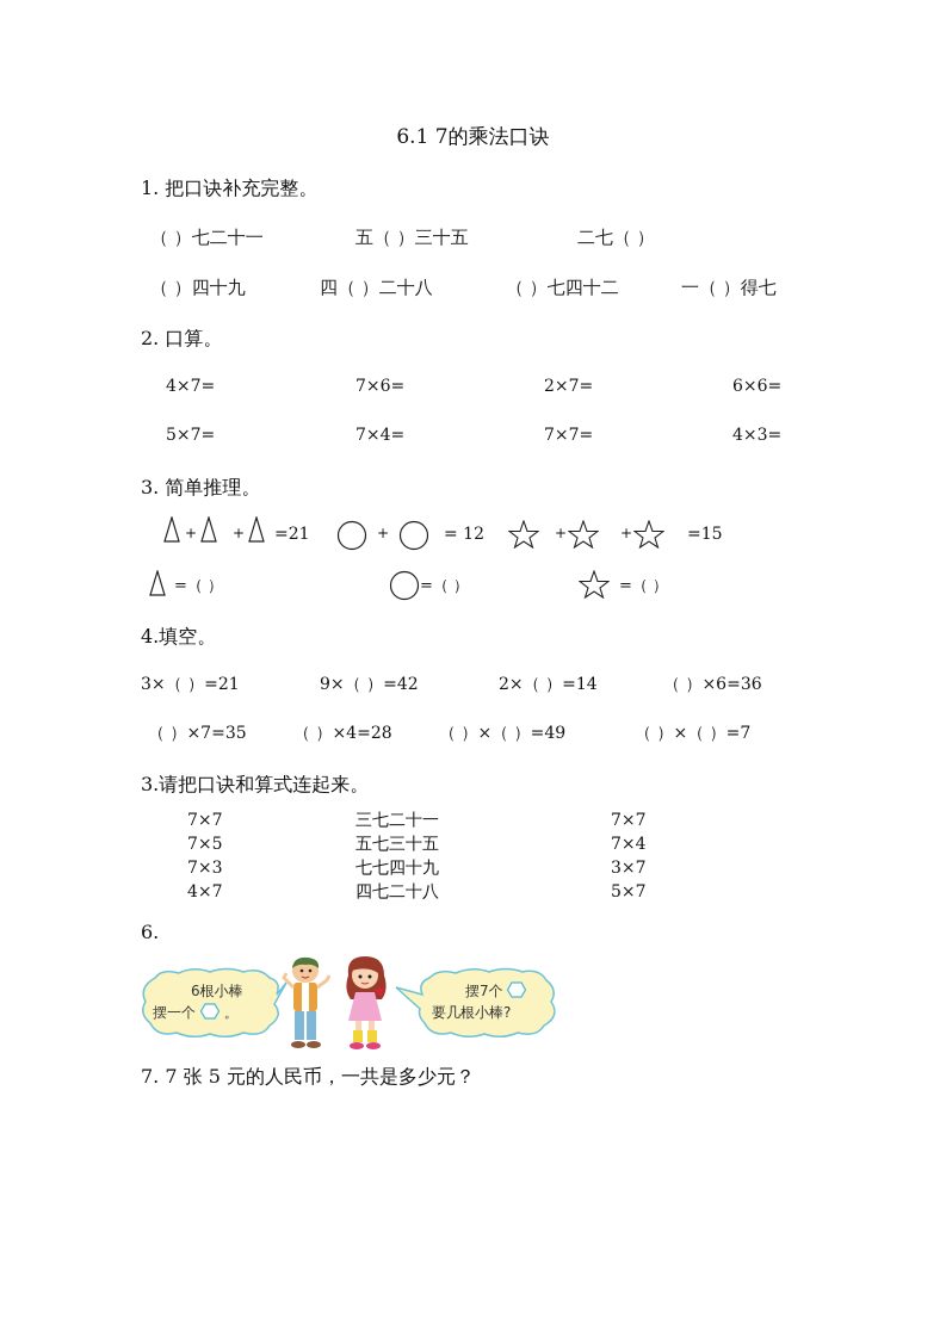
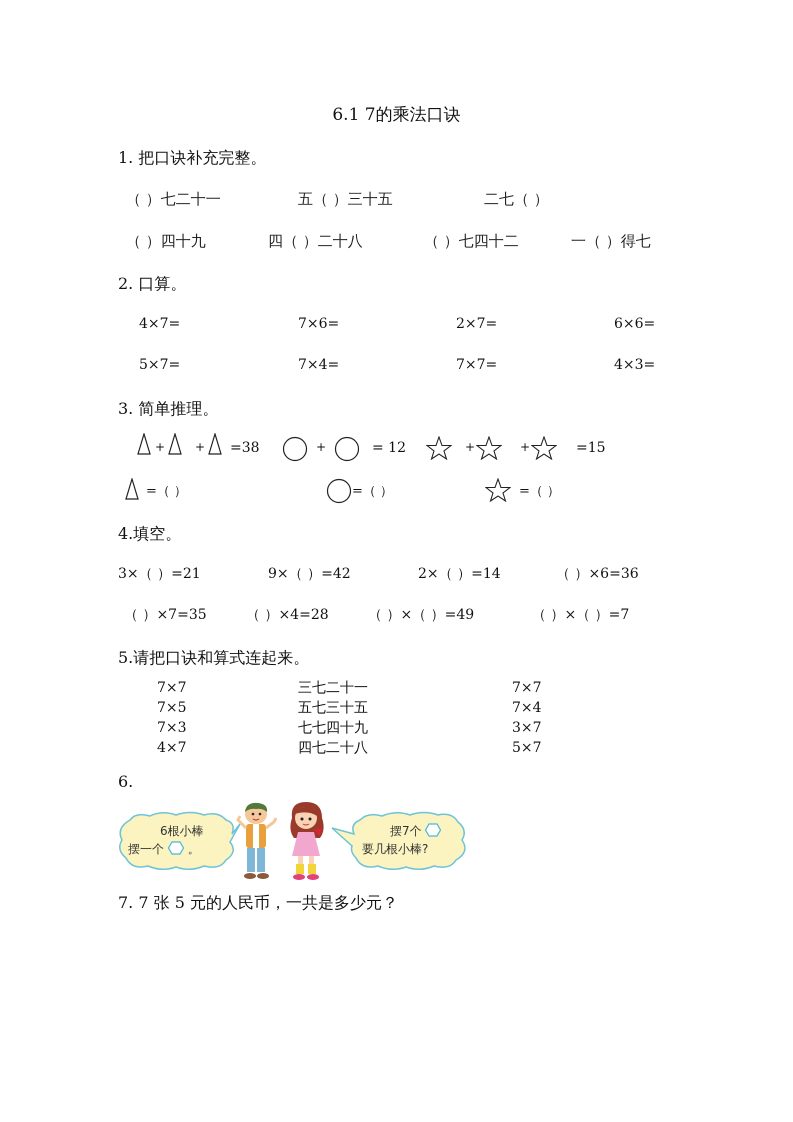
  6.1 7的乘法口诀
  1. 把口诀补充完整。
  （ ）七二十一
  五（ ）三十五
  二七（ ）
  （ ）四十九
  四（ ）二十八
  （ ）七四十二
  一（ ）得七
  2. 口算。
  4×7=
  7×6=
  2×7=
  6×6=
  5×7=
  7×4=
  7×7=
  4×3=
  3. 简单推理。
  +
  +
- =21
+ =38
  +
  = 12
  +
  +
  =15
  =（ ）
  =（ ）
  =（ ）
  4.填空。
  3×（ ）=21
  9×（ ）=42
  2×（ ）=14
  （ ）×6=36
  （ ）×7=35
  （ ）×4=28
  （ ）×（ ）=49
  （ ）×（ ）=7
- 3.请把口诀和算式连起来。
+ 5.请把口诀和算式连起来。
  7×7
  7×5
  7×3
  4×7
  三七二十一
  五七三十五
  七七四十九
  四七二十八
  7×7
  7×4
  3×7
  5×7
  6.
  6根小棒
  摆一个 。
  摆7个
  要几根小棒?
  7. 7 张 5 元的人民币，一共是多少元？
